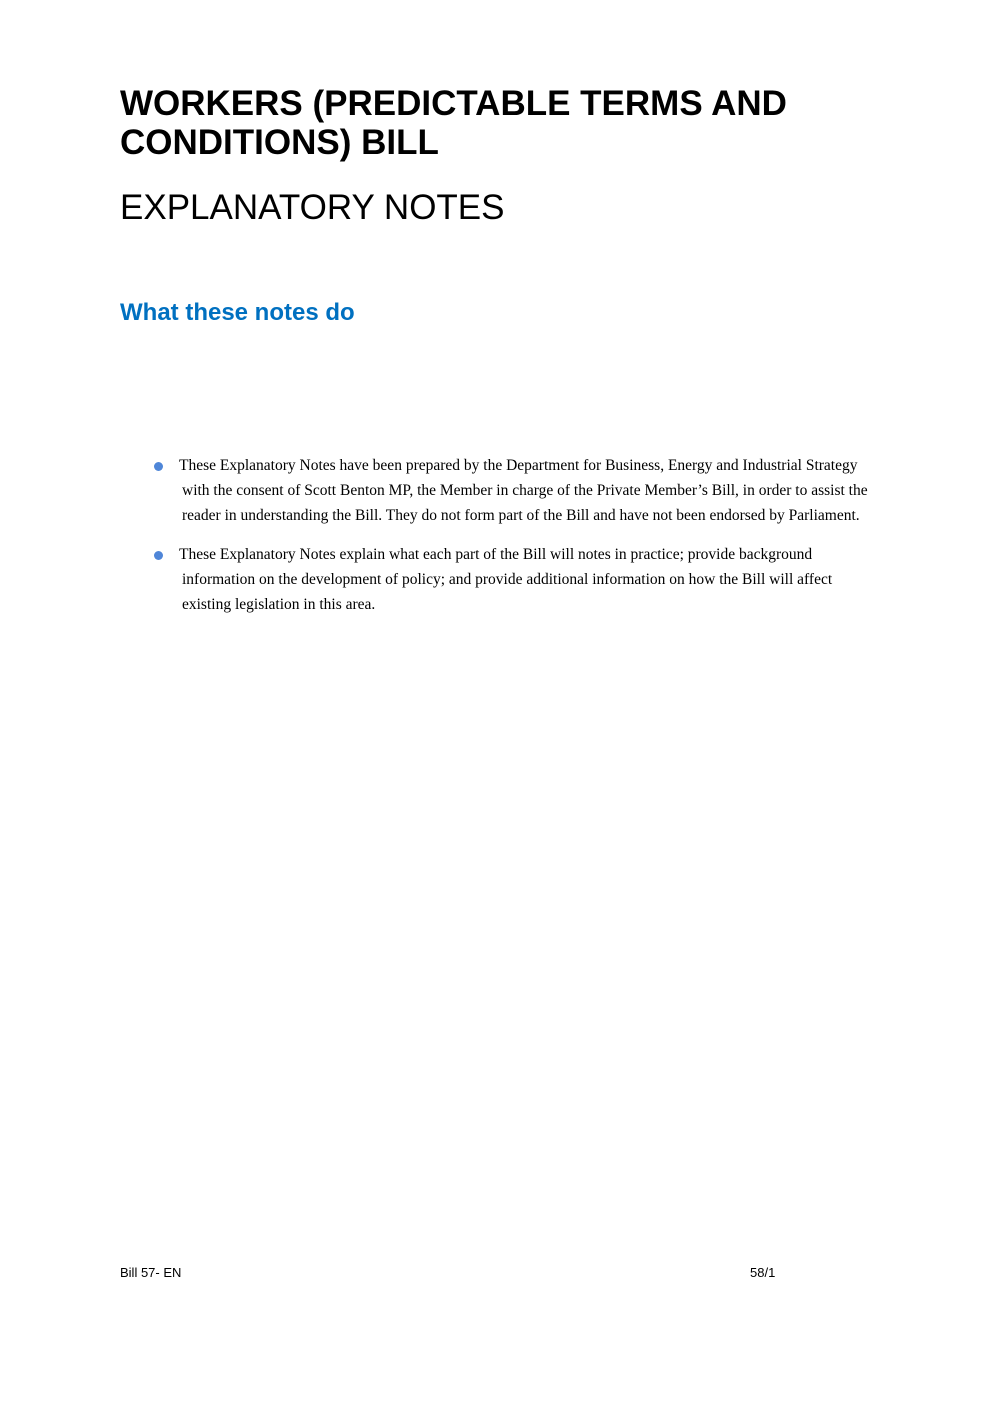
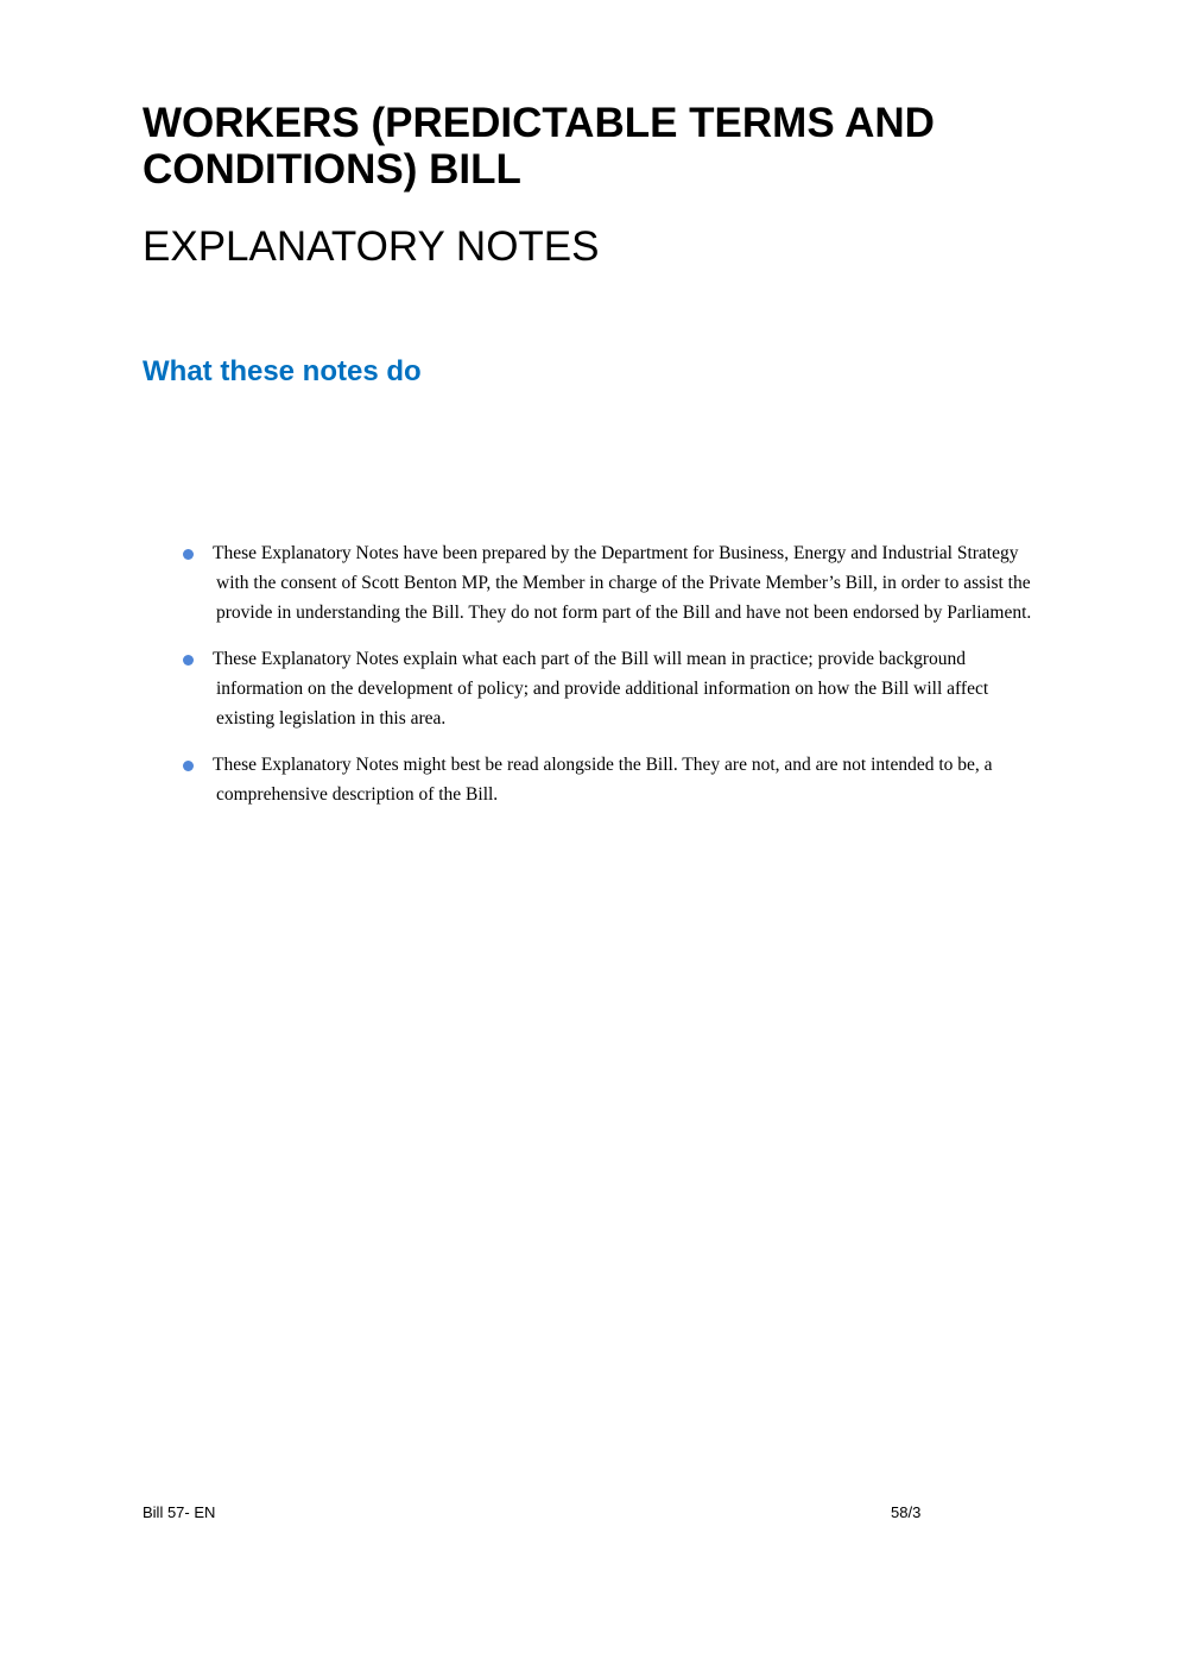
  WORKERS (PREDICTABLE TERMS AND CONDITIONS) BILL
  EXPLANATORY NOTES
  What these notes do
- These Explanatory Notes have been prepared by the Department for Business, Energy and Industrial Strategy with the consent of Scott Benton MP, the Member in charge of the Private Member’s Bill, in order to assist the reader in understanding the Bill. They do not form part of the Bill and have not been endorsed by Parliament.
+ These Explanatory Notes have been prepared by the Department for Business, Energy and Industrial Strategy with the consent of Scott Benton MP, the Member in charge of the Private Member’s Bill, in order to assist the provide in understanding the Bill. They do not form part of the Bill and have not been endorsed by Parliament.
- These Explanatory Notes explain what each part of the Bill will notes in practice; provide background information on the development of policy; and provide additional information on how the Bill will affect existing legislation in this area.
+ These Explanatory Notes explain what each part of the Bill will mean in practice; provide background information on the development of policy; and provide additional information on how the Bill will affect existing legislation in this area.
+ These Explanatory Notes might best be read alongside the Bill. They are not, and are not intended to be, a comprehensive description of the Bill.
  Bill 57- EN
- 58/1
+ 58/3
